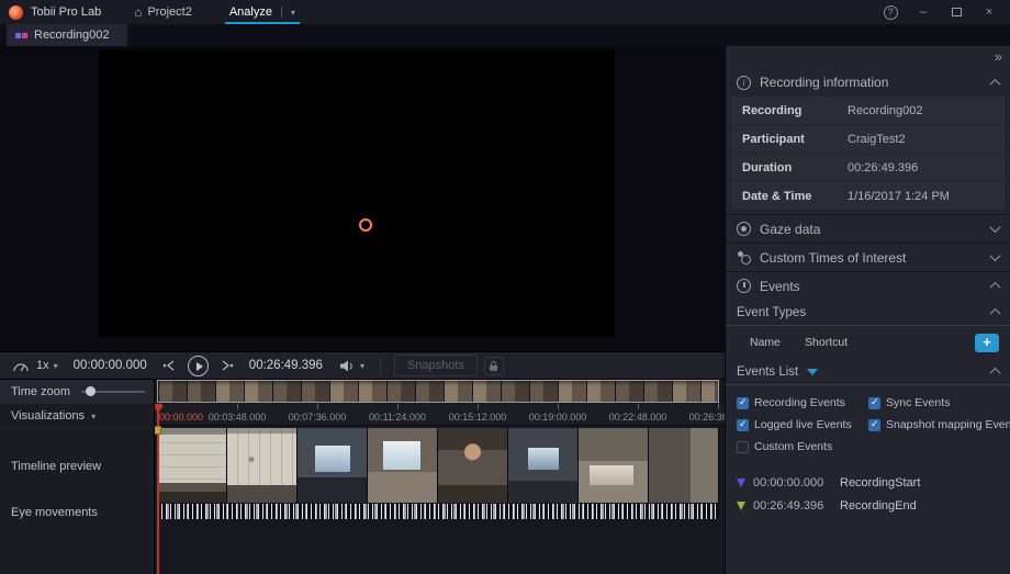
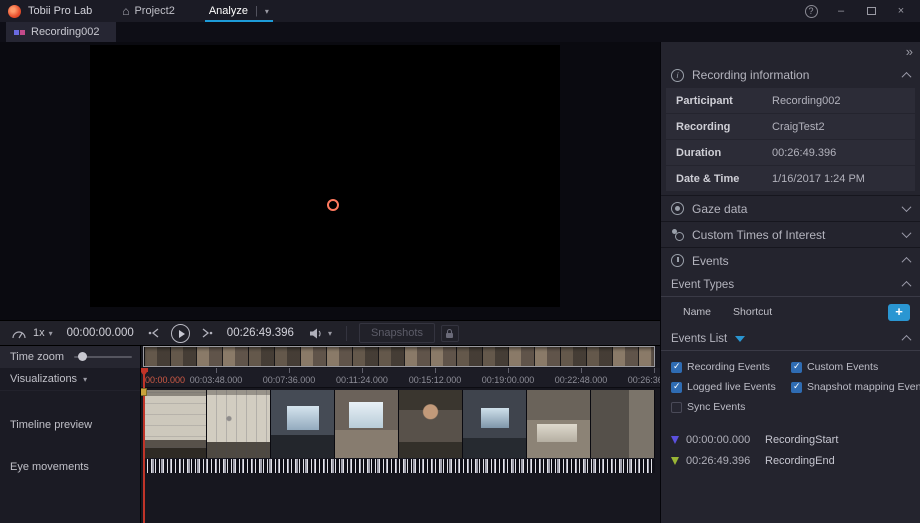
  Tobii Pro Lab
  ⌂
  Project2
  Analyze
  |
  ▾
  ?
  –
  ×
  Recording002
  1x
  ▾
  00:00:00.000
  00:26:49.396
  ▾
  Snapshots
  Time zoom
  Visualizations
  ▾
  Timeline preview
  Eye movements
  00:00.000
  00:03:48.000
  00:07:36.000
  00:11:24.000
  00:15:12.000
  00:19:00.000
  00:22:48.000
  »
  Recording information
- Recording
+ Participant
  Recording002
- Participant
+ Recording
  CraigTest2
  Duration
  00:26:49.396
  Date & Time
  1/16/2017 1:24 PM
  Gaze data
  Custom Times of Interest
  Events
  Event Types
  Name
  Shortcut
  +
  Events List
  Recording Events
- Sync Events
+ Custom Events
  Logged live Events
  Snapshot mapping Even
- Custom Events
+ Sync Events
  00:00:00.000
  RecordingStart
  00:26:49.396
  RecordingEnd
